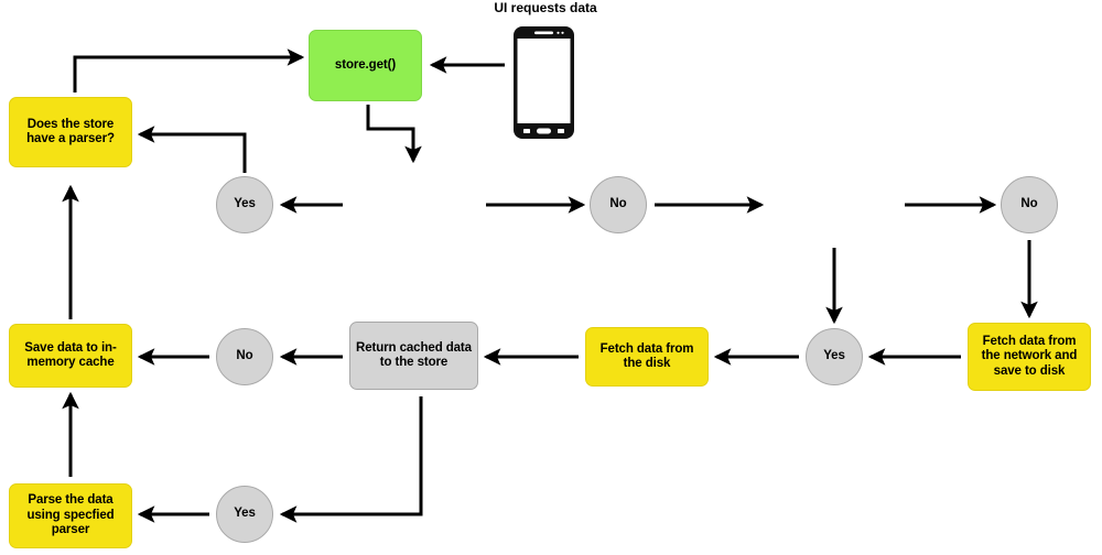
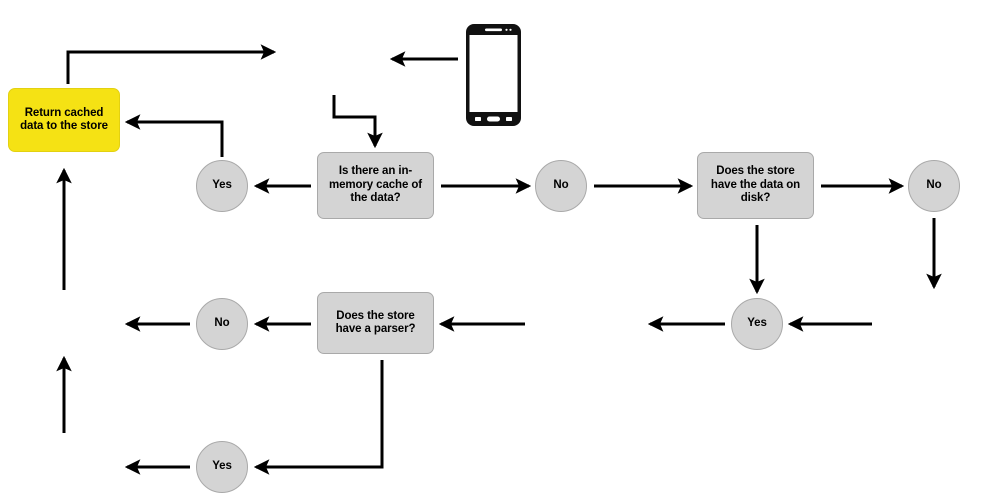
- UI requests data
- store.get()
- Does the store have a parser?
+ Return cached data to the store
+ Is there an in-memory cache of the data?
  Yes
  No
+ Does the store have the data on disk?
  No
  Yes
- Fetch data from the network and save to disk
- Fetch data from the disk
- Return cached data to the store
+ Does the store have a parser?
  No
- Save data to in-memory cache
  Yes
- Parse the data using specfied parser
